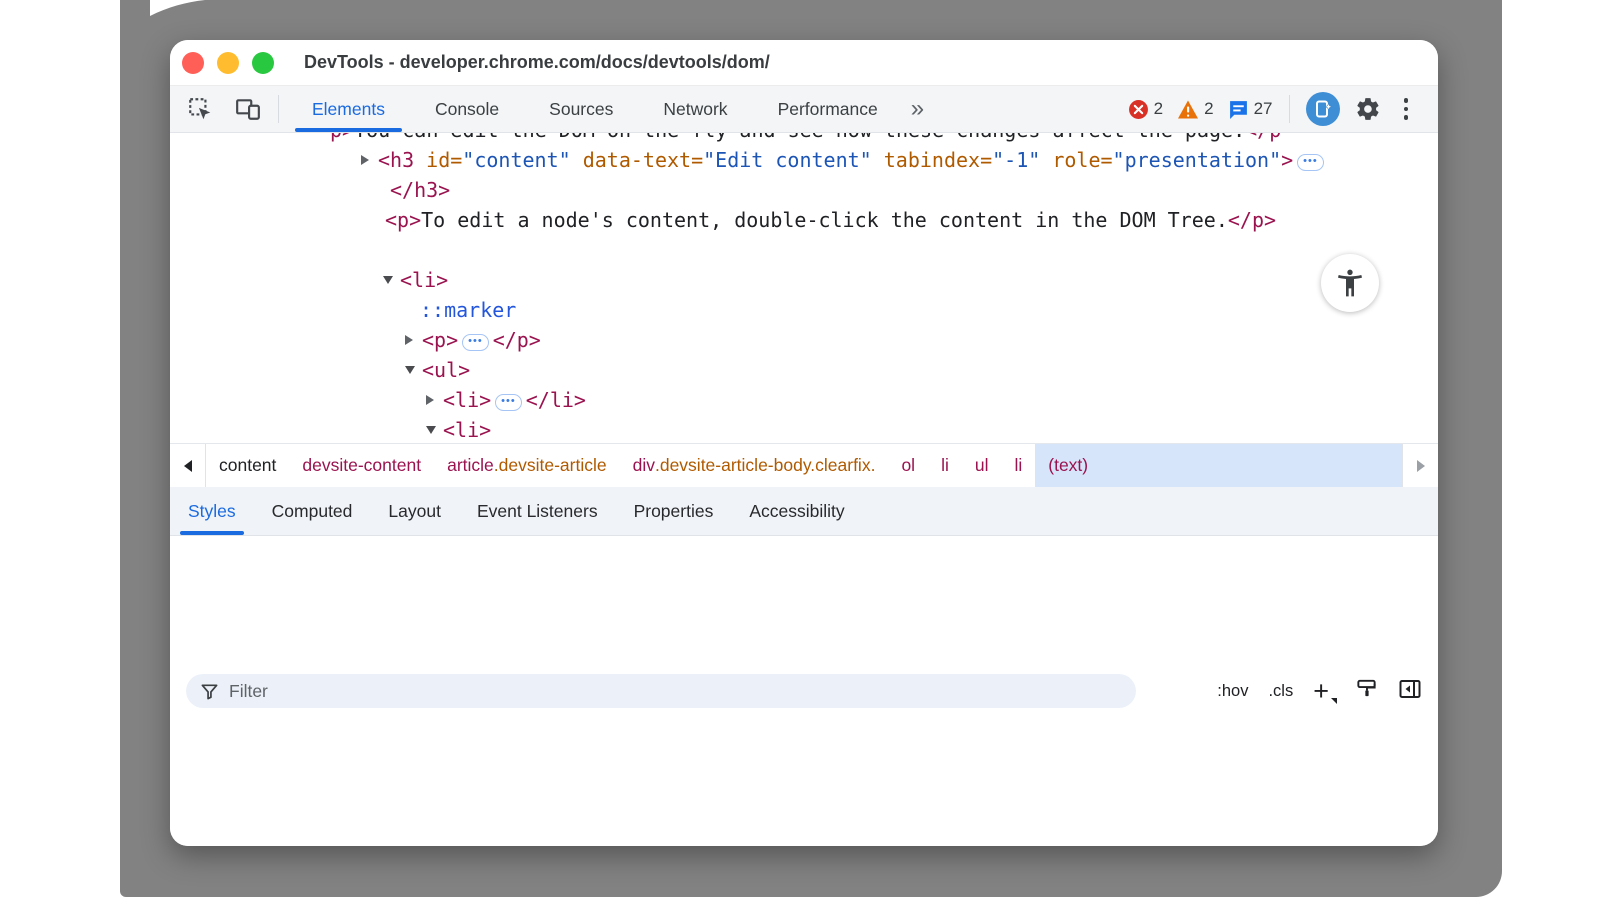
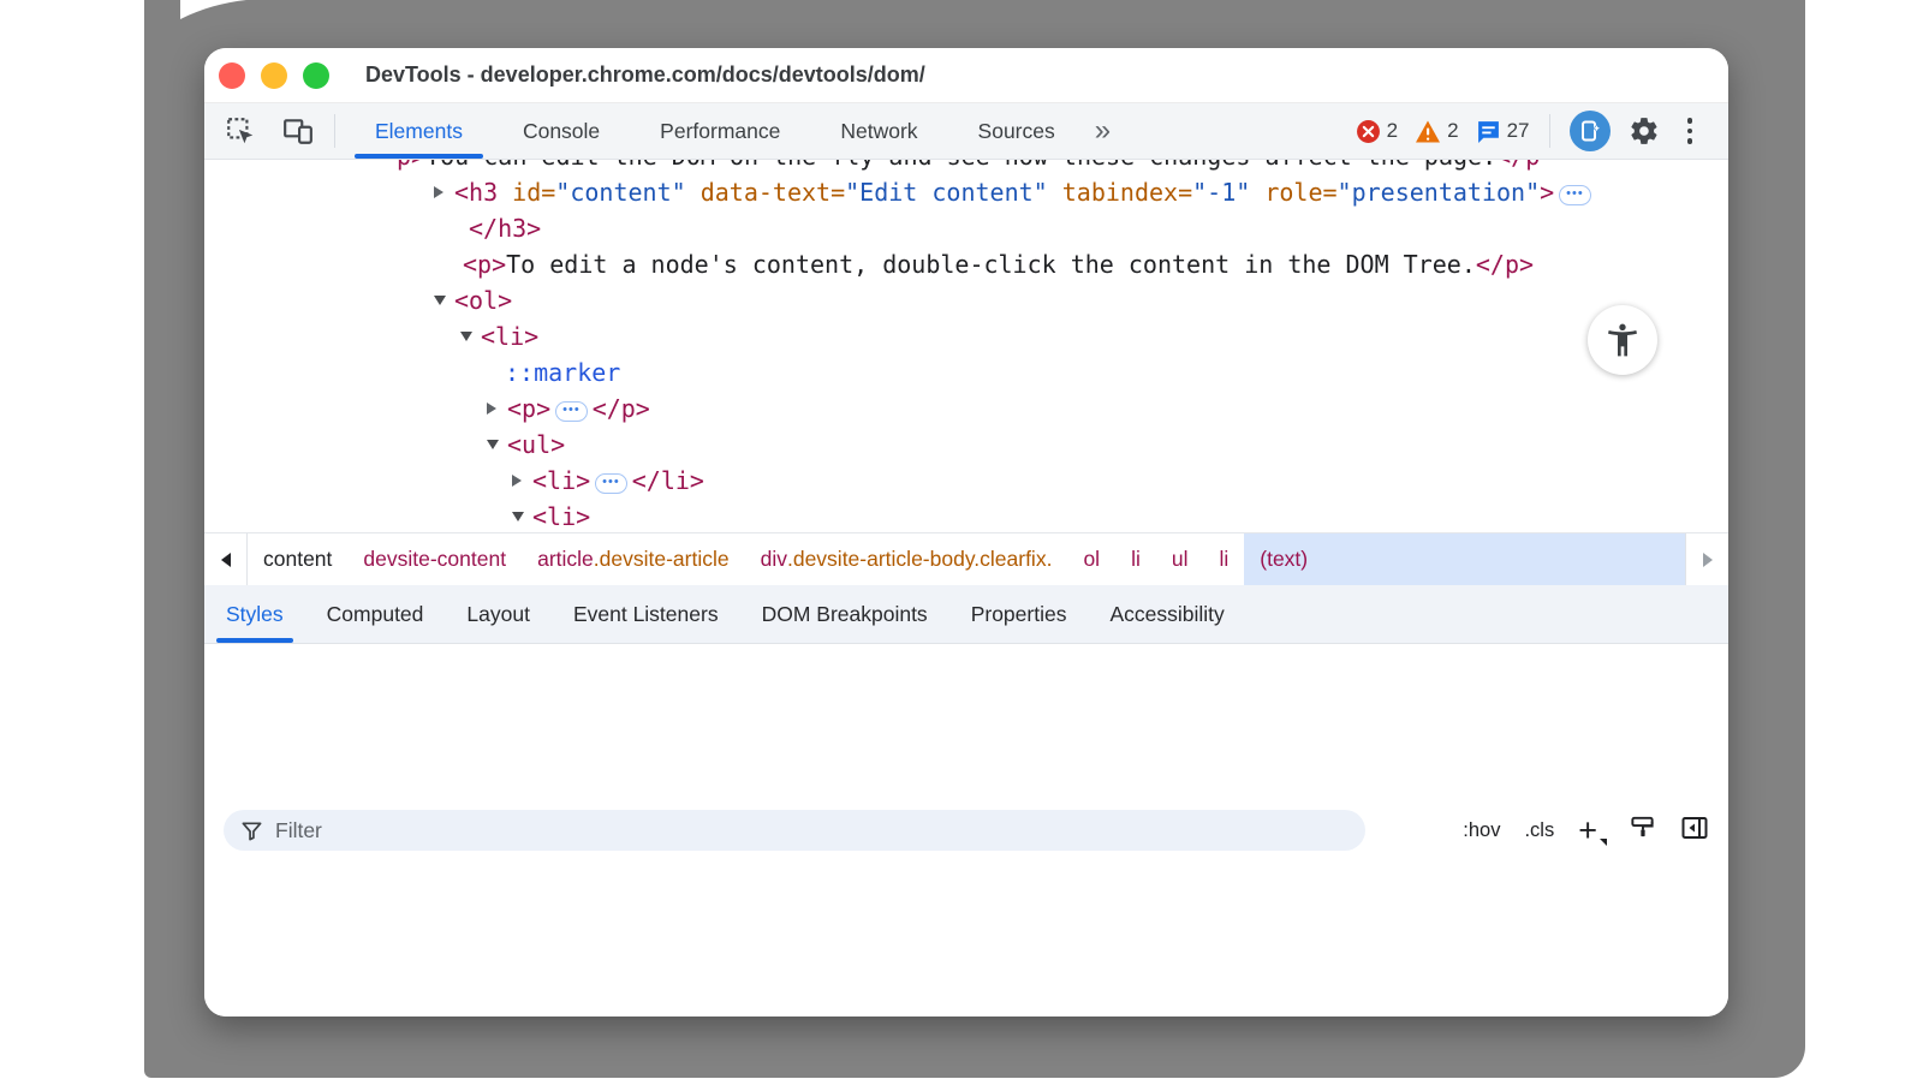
  DevTools - developer.chrome.com/docs/devtools/dom/
  Elements
  Console
- Sources
+ Performance
  Network
- Performance
+ Sources
  »
  2
  2
  27
  <li>
  <li> ••• </li>
  <ul>
  <p> ••• </p>
  ::marker
  <li>
+ <ol>
  <p>To edit a node's content, double-click the content in the DOM Tree.</p>
  </h3>
  <h3 id="content" data-text="Edit content" tabindex="-1" role="presentation"> •••
  content
  devsite-content
  article
  .devsite-article
  div
  .devsite-article-body.clearfix.
  ol
  li
  ul
  li
  (text)
  Styles
  Computed
  Layout
  Event Listeners
+ DOM Breakpoints
  Properties
  Accessibility
  Filter
  :hov
  .cls
  +
